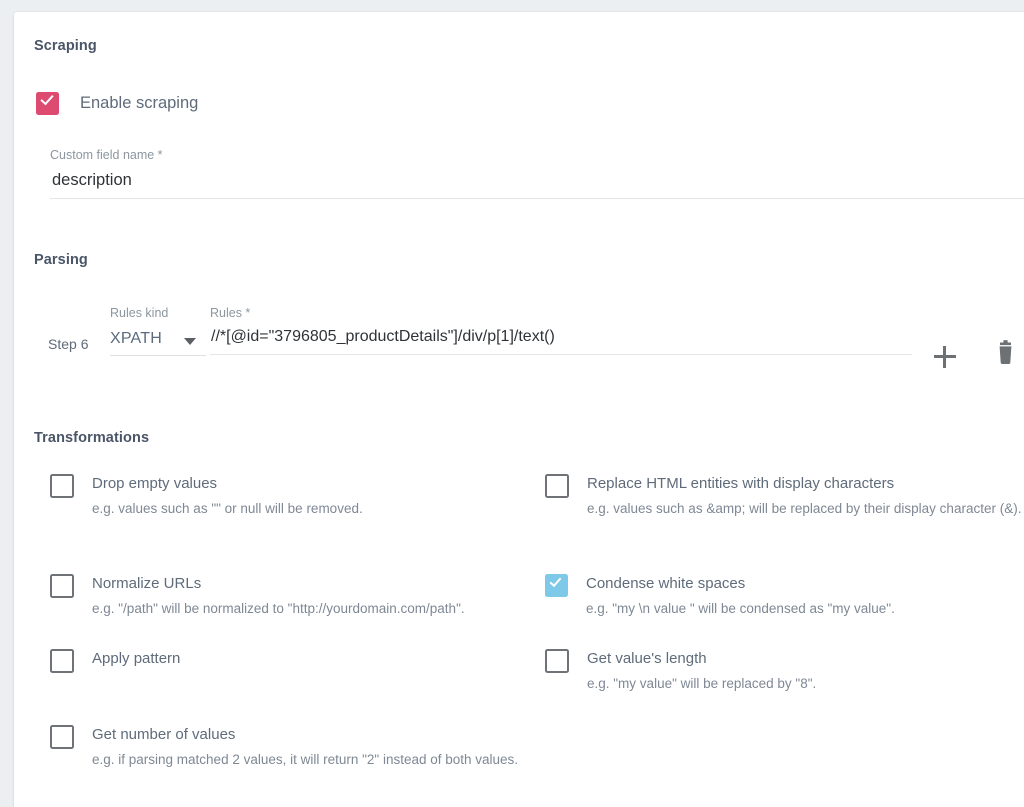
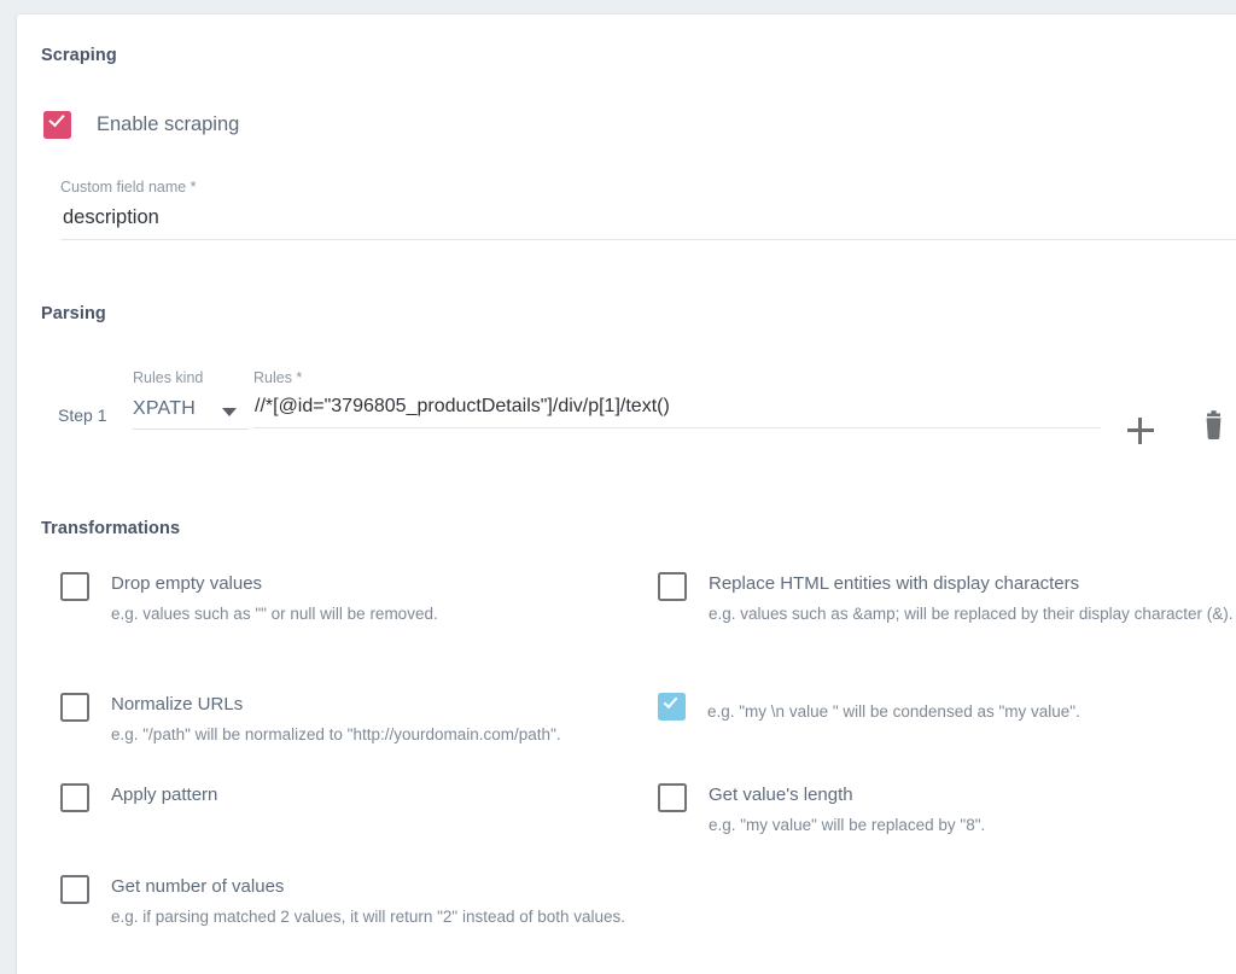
  Scraping
  Enable scraping
  Custom field name *
  description
  Parsing
- Step 6
+ Step 1
  Rules kind
  XPATH
  Rules *
  //*[@id="3796805_productDetails"]/div/p[1]/text()
  Transformations
  Drop empty values
  e.g. values such as "" or null will be removed.
  Normalize URLs
  e.g. "/path" will be normalized to "http://yourdomain.com/path".
  Apply pattern
  Get number of values
  e.g. if parsing matched 2 values, it will return "2" instead of both values.
  Replace HTML entities with display characters
  e.g. values such as &amp; will be replaced by their display character (&).
- Condense white spaces
  e.g. "my \n value " will be condensed as "my value".
  Get value's length
  e.g. "my value" will be replaced by "8".
